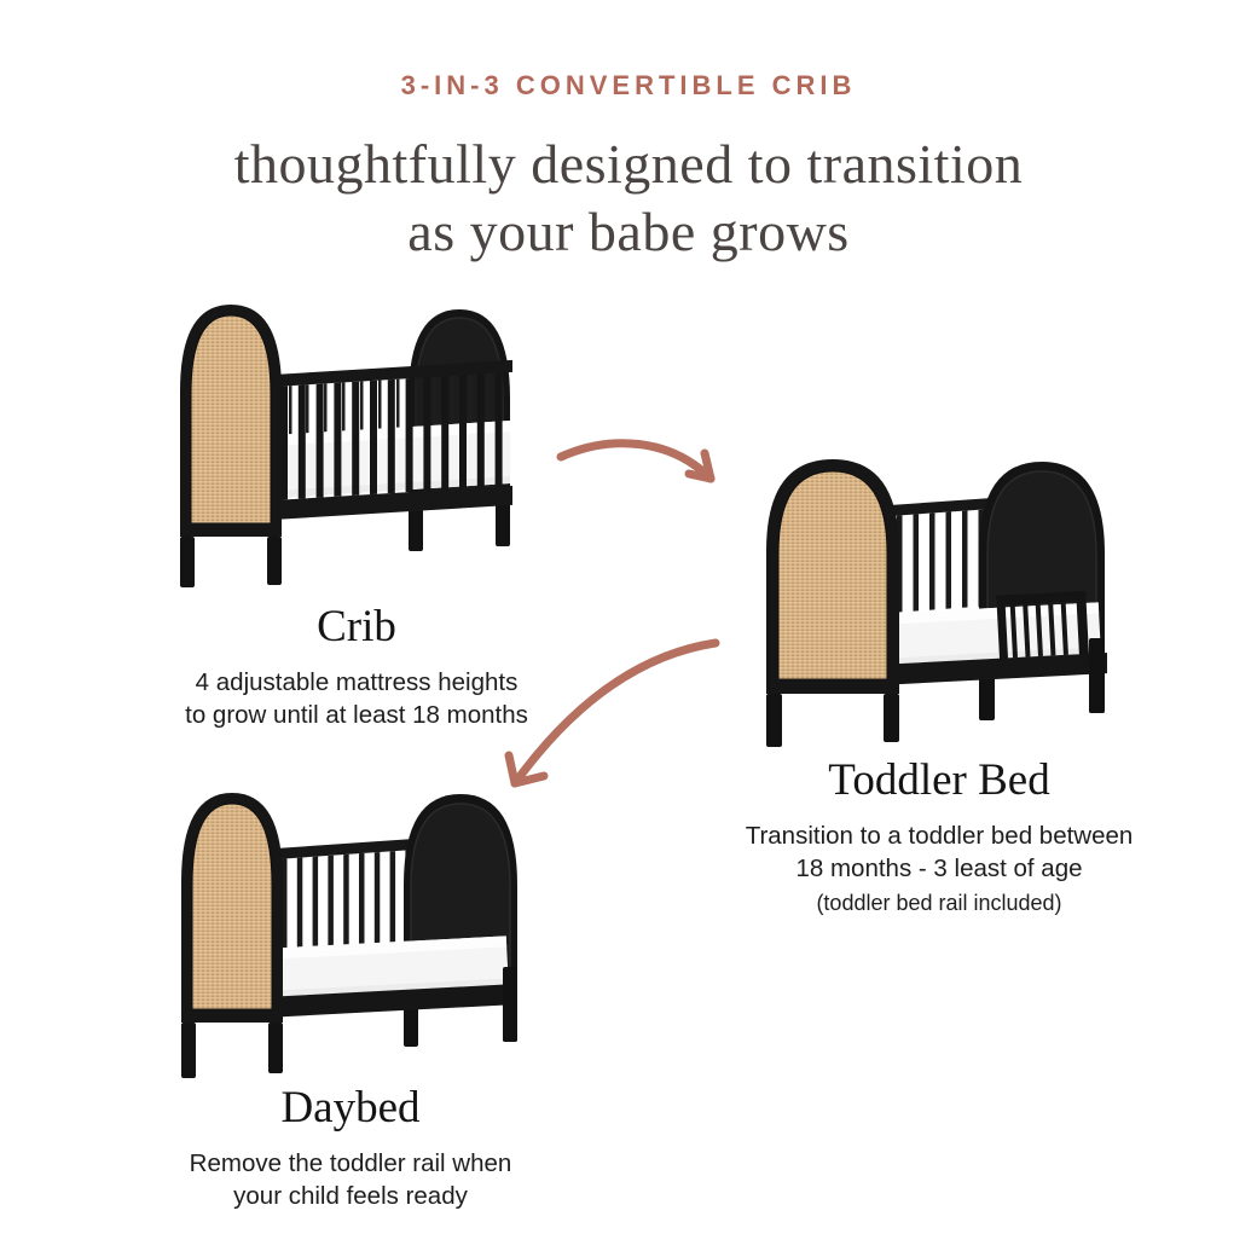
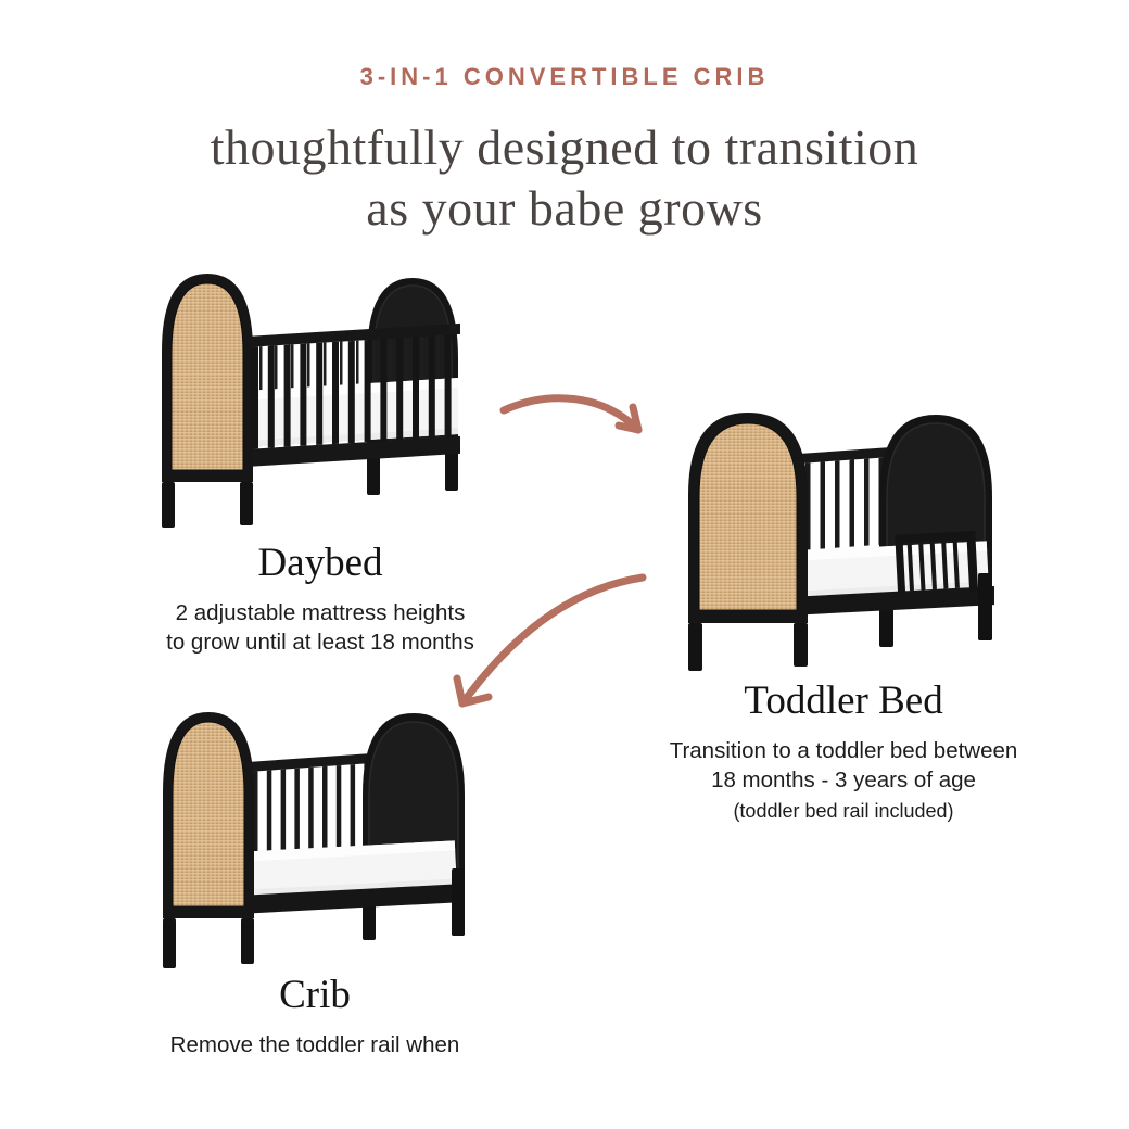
- 3-IN-3 CONVERTIBLE CRIB
+ 3-IN-1 CONVERTIBLE CRIB
  thoughtfully designed to transition
  as your babe grows
- Crib
+ Daybed
- 4 adjustable mattress heights
+ 2 adjustable mattress heights
  to grow until at least 18 months
  Toddler Bed
  Transition to a toddler bed between
- 18 months - 3 least of age
+ 18 months - 3 years of age
  (toddler bed rail included)
- Daybed
+ Crib
  Remove the toddler rail when
- your child feels ready
